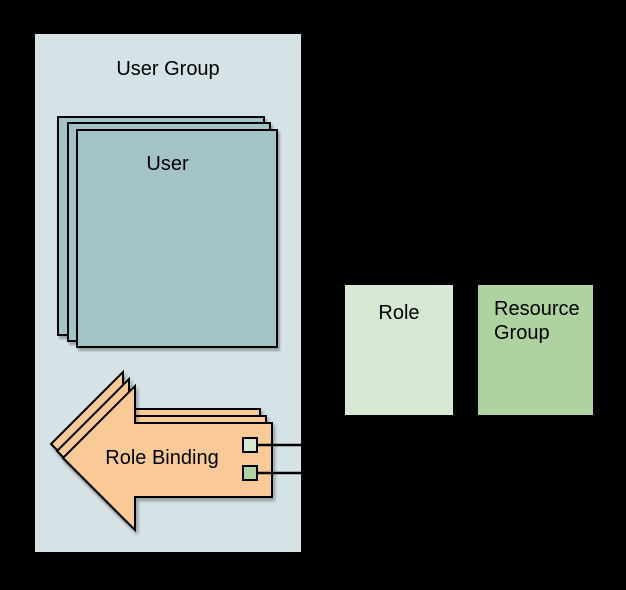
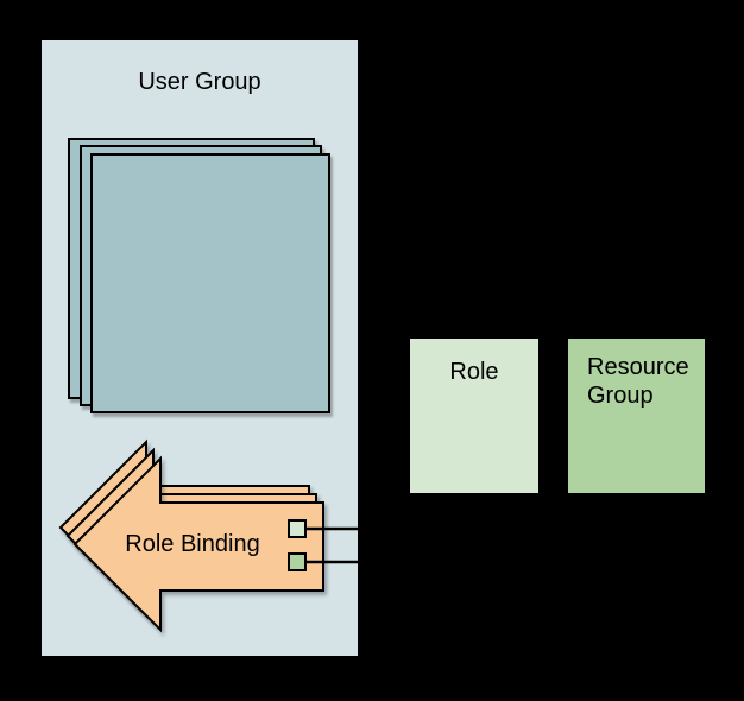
  User Group
- User
  Role Binding
  Role
  Resource Group
